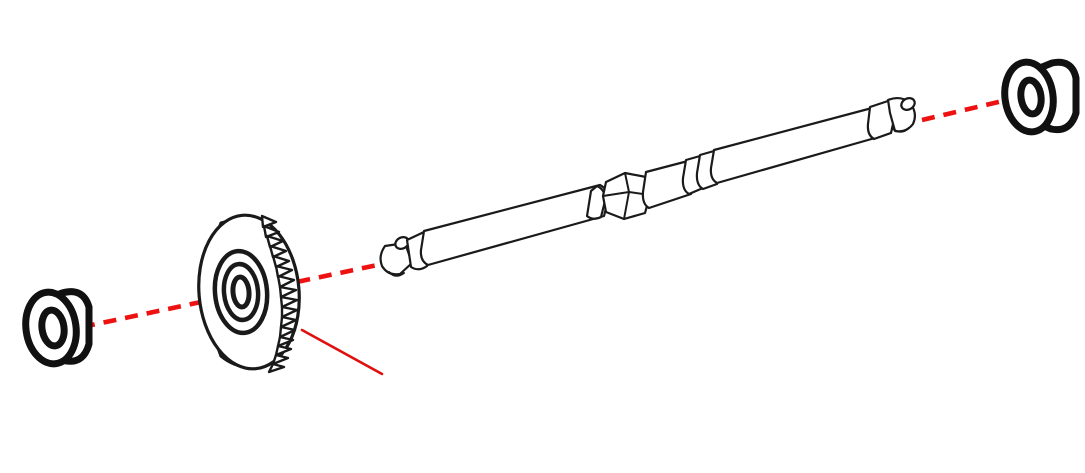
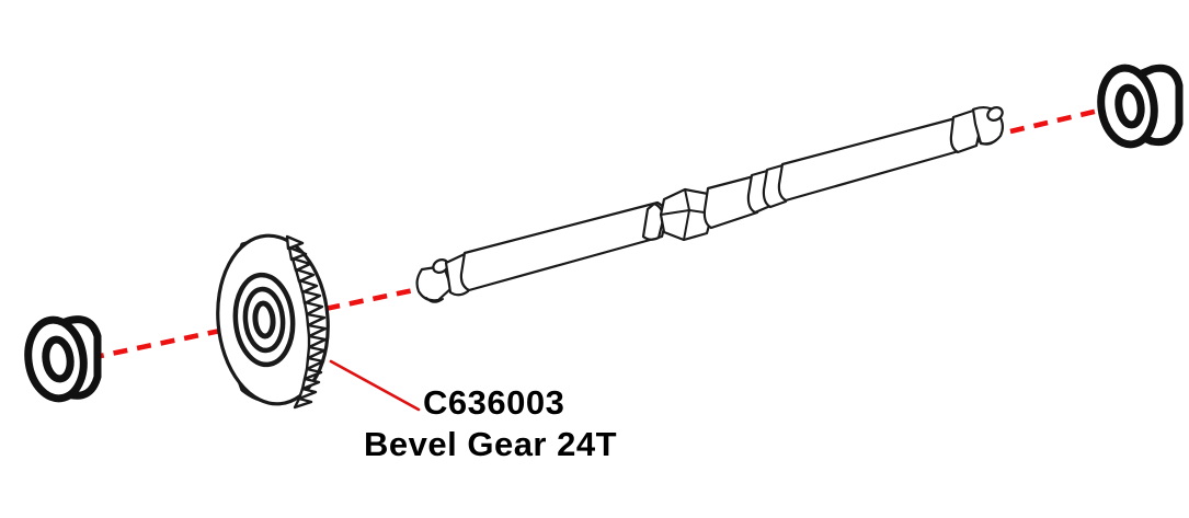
+ C636003
+ Bevel Gear 24T
